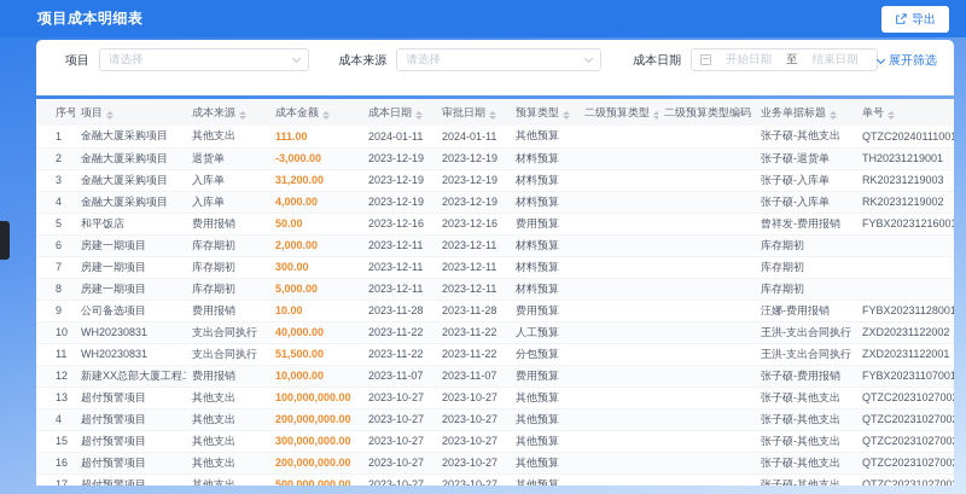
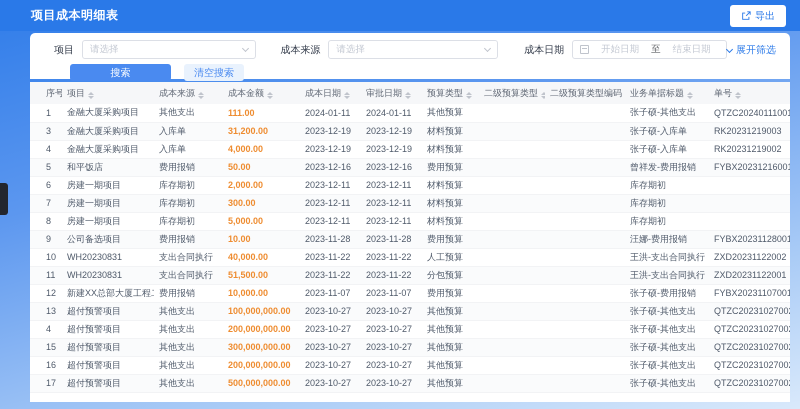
  项目成本明细表
  导出
  项目
  请选择
  成本来源
  请选择
  成本日期
  开始日期
  至
  结束日期
  展开筛选
+ 搜索
+ 清空搜索
  序号	项目	成本来源	成本金额	成本日期	审批日期	预算类型	二级预算类型	二级预算类型编码	业务单据标题	单号
  1	金融大厦采购项目	其他支出	111.00	2024-01-11	2024-01-11	其他预算			张子硕-其他支出	QTZC20240111001
- 2	金融大厦采购项目	退货单	-3,000.00	2023-12-19	2023-12-19	材料预算			张子硕-退货单	TH20231219001
  3	金融大厦采购项目	入库单	31,200.00	2023-12-19	2023-12-19	材料预算			张子硕-入库单	RK20231219003
  4	金融大厦采购项目	入库单	4,000.00	2023-12-19	2023-12-19	材料预算			张子硕-入库单	RK20231219002
  5	和平饭店	费用报销	50.00	2023-12-16	2023-12-16	费用预算			曾祥发-费用报销	FYBX2023121600
  6	房建一期项目	库存期初	2,000.00	2023-12-11	2023-12-11	材料预算			库存期初
  7	房建一期项目	库存期初	300.00	2023-12-11	2023-12-11	材料预算			库存期初
  8	房建一期项目	库存期初	5,000.00	2023-12-11	2023-12-11	材料预算			库存期初
  9	公司备选项目	费用报销	10.00	2023-11-28	2023-11-28	费用预算			汪娜-费用报销	FYBX20231128001
  10	WH20230831	支出合同执行	40,000.00	2023-11-22	2023-11-22	人工预算			王洪-支出合同执行	ZXD20231122002
  11	WH20230831	支出合同执行	51,500.00	2023-11-22	2023-11-22	分包预算			王洪-支出合同执行	ZXD20231122001
  12	新建XX总部大厦工程	费用报销	10,000.00	2023-11-07	2023-11-07	费用预算			张子硕-费用报销	FYBX20231107001
  13	超付预警项目	其他支出	100,000,000.00	2023-10-27	2023-10-27	其他预算			张子硕-其他支出	QTZC2023102700
  4	超付预警项目	其他支出	200,000,000.00	2023-10-27	2023-10-27	其他预算			张子硕-其他支出	QTZC2023102700
  15	超付预警项目	其他支出	300,000,000.00	2023-10-27	2023-10-27	其他预算			张子硕-其他支出	QTZC2023102700
  16	超付预警项目	其他支出	200,000,000.00	2023-10-27	2023-10-27	其他预算			张子硕-其他支出	QTZC2023102700
  17	超付预警项目	其他支出	500,000,000.00	2023-10-27	2023-10-27	其他预算			张子硕-其他支出	QTZC2023102700
